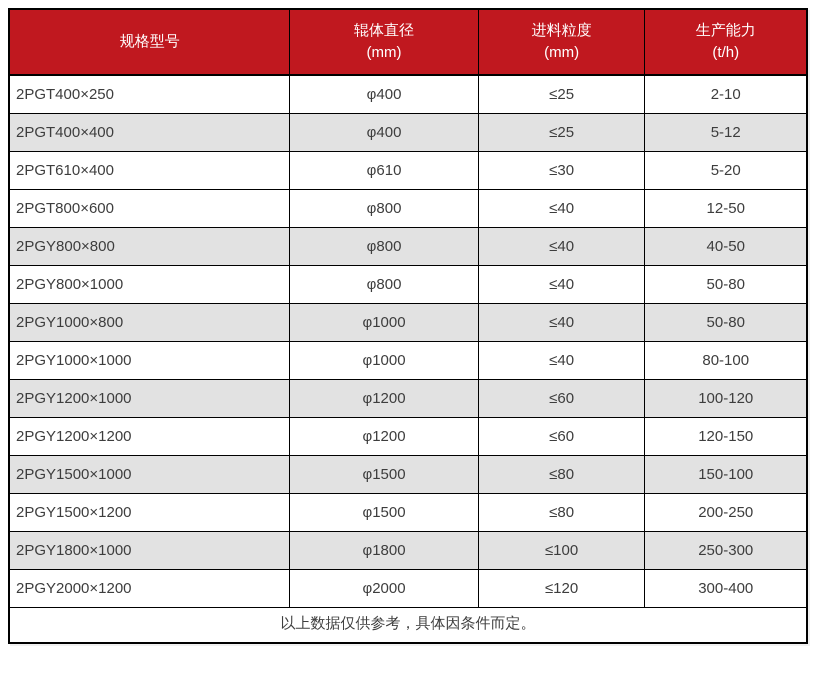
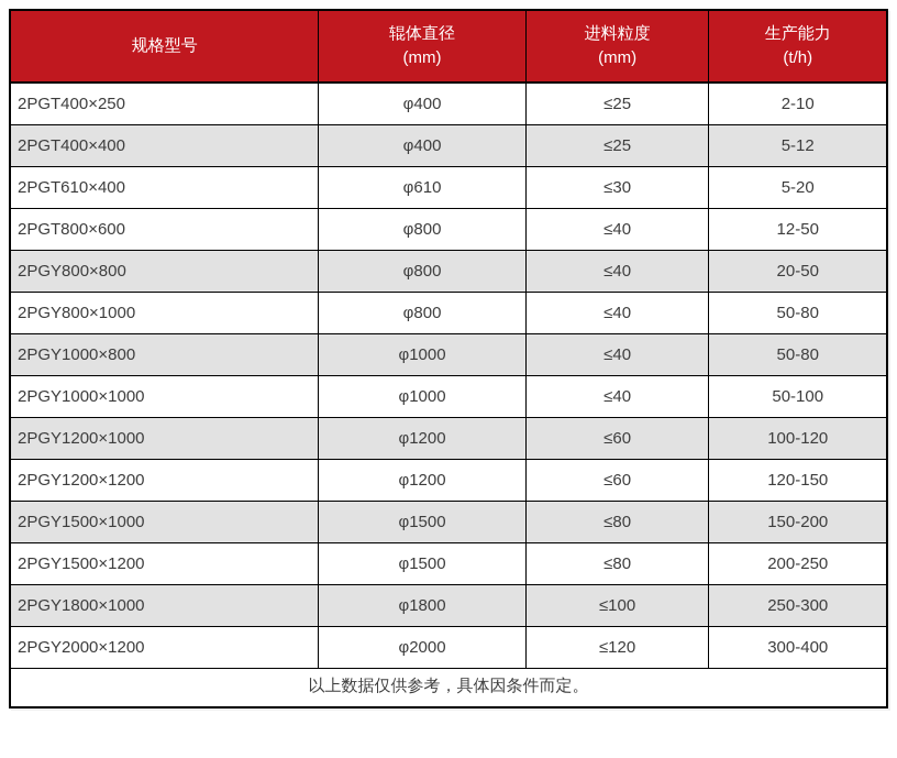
  规格型号	辊体直径 (mm)	进料粒度 (mm)	生产能力 (t/h)
  2PGT400×250	φ400	≤25	2-10
  2PGT400×400	φ400	≤25	5-12
  2PGT610×400	φ610	≤30	5-20
  2PGT800×600	φ800	≤40	12-50
- 2PGY800×800	φ800	≤40	40-50
+ 2PGY800×800	φ800	≤40	20-50
  2PGY800×1000	φ800	≤40	50-80
  2PGY1000×800	φ1000	≤40	50-80
- 2PGY1000×1000	φ1000	≤40	80-100
+ 2PGY1000×1000	φ1000	≤40	50-100
  2PGY1200×1000	φ1200	≤60	100-120
  2PGY1200×1200	φ1200	≤60	120-150
- 2PGY1500×1000	φ1500	≤80	150-100
+ 2PGY1500×1000	φ1500	≤80	150-200
  2PGY1500×1200	φ1500	≤80	200-250
  2PGY1800×1000	φ1800	≤100	250-300
  2PGY2000×1200	φ2000	≤120	300-400
  以上数据仅供参考，具体因条件而定。
